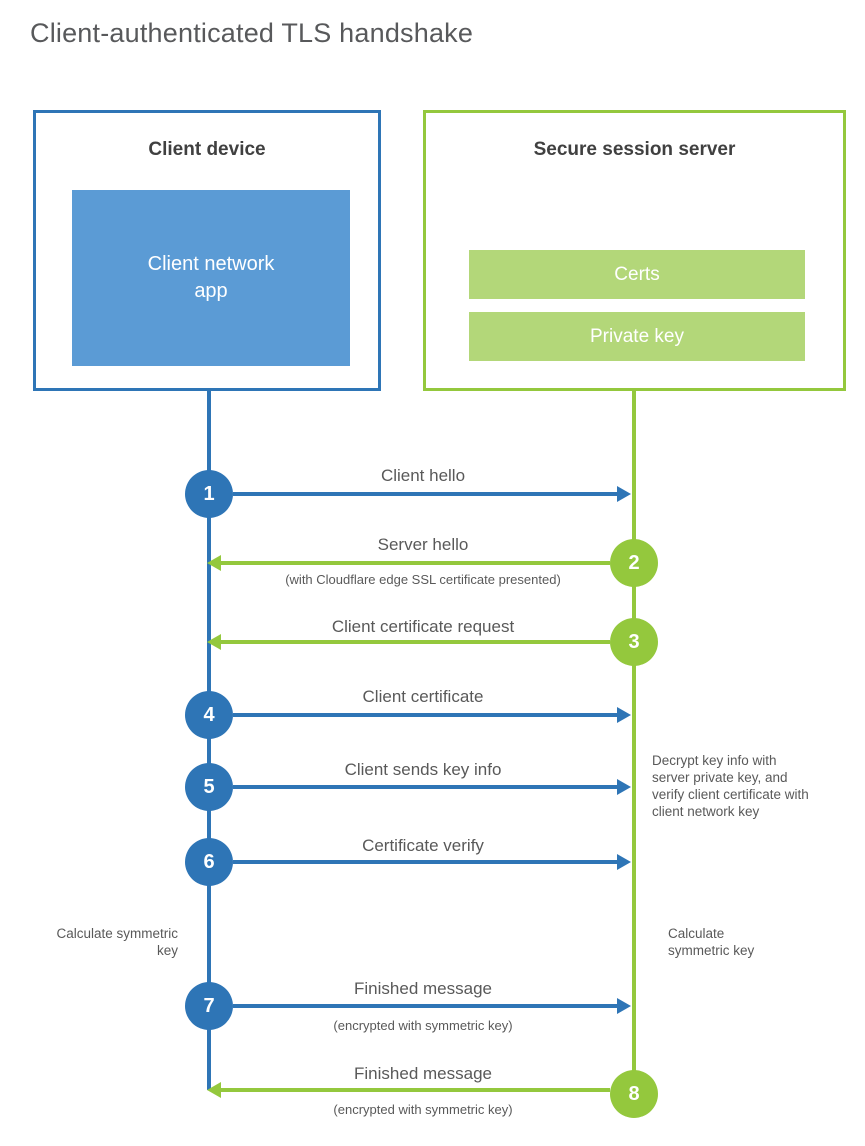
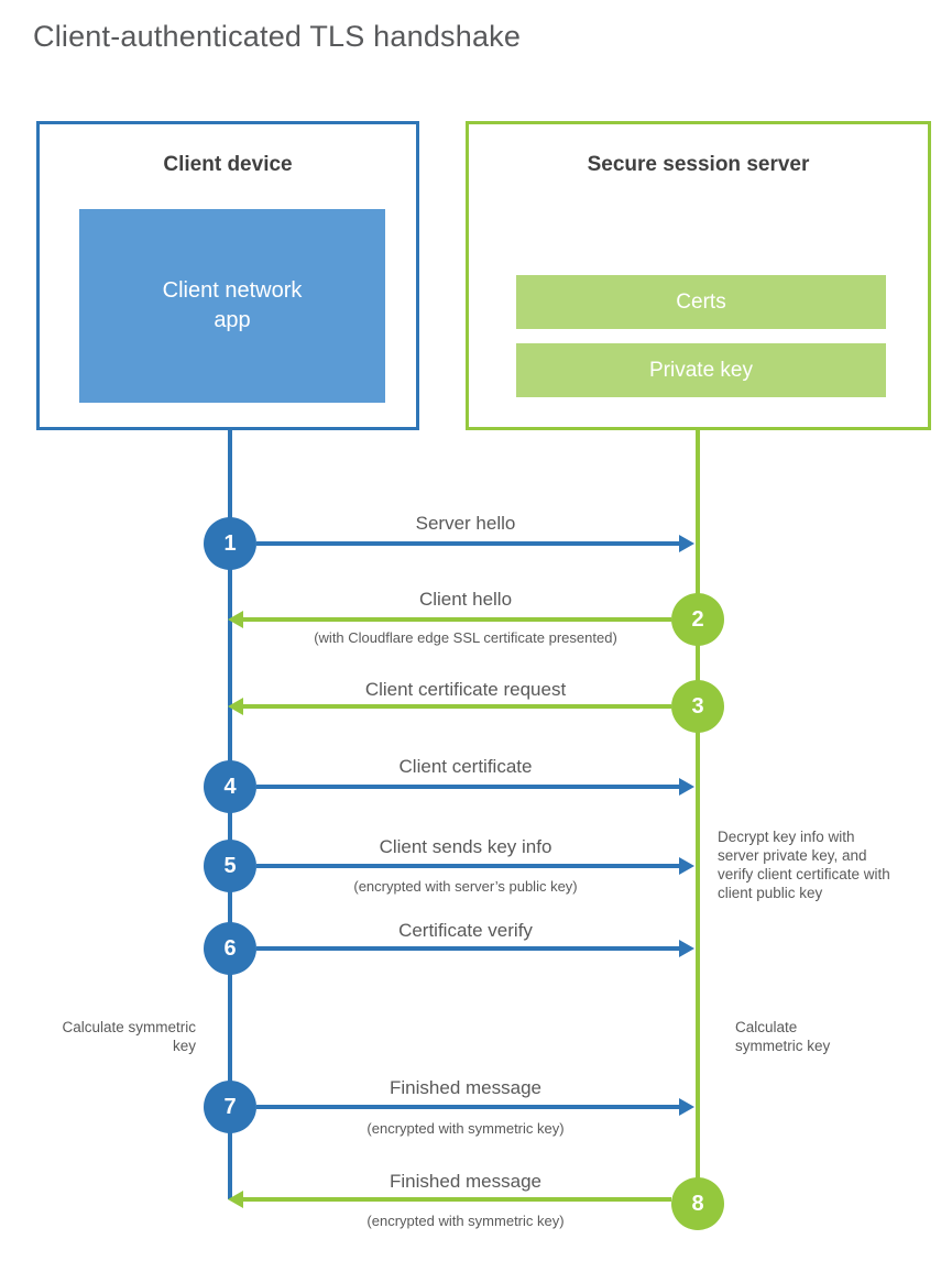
  Client-authenticated TLS handshake
  Client device
  Client network app
  Secure session server
  Certs
  Private key
- Client hello
+ Server hello
  1
- Server hello
+ Client hello
  2
  (with Cloudflare edge SSL certificate presented)
  Client certificate request
  3
  Client certificate
  4
  Client sends key info
  5
+ (encrypted with server’s public key)
  Certificate verify
  6
- Decrypt key info with server private key, and verify client certificate with client network key
+ Decrypt key info with server private key, and verify client certificate with client public key
  Calculate symmetric key
  Calculate symmetric key
  Finished message
  7
  (encrypted with symmetric key)
  Finished message
  8
  (encrypted with symmetric key)
